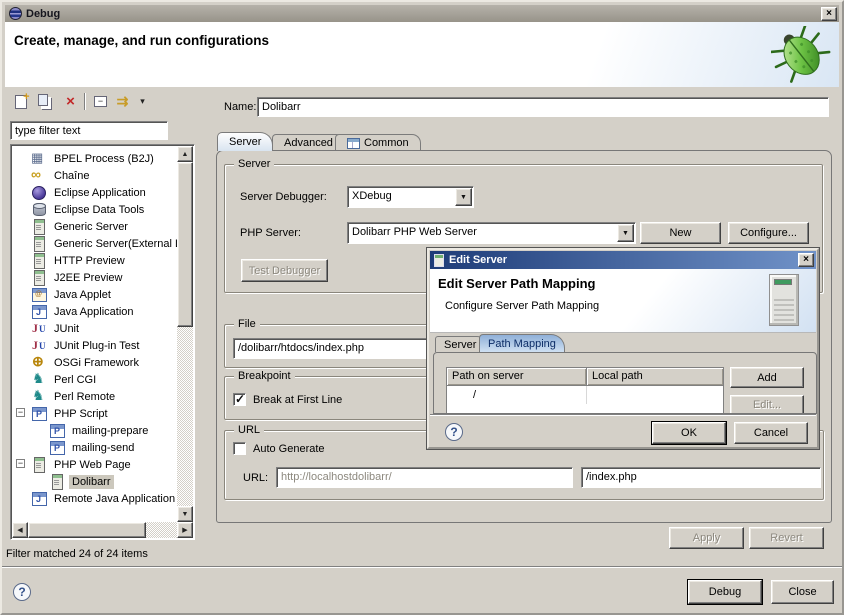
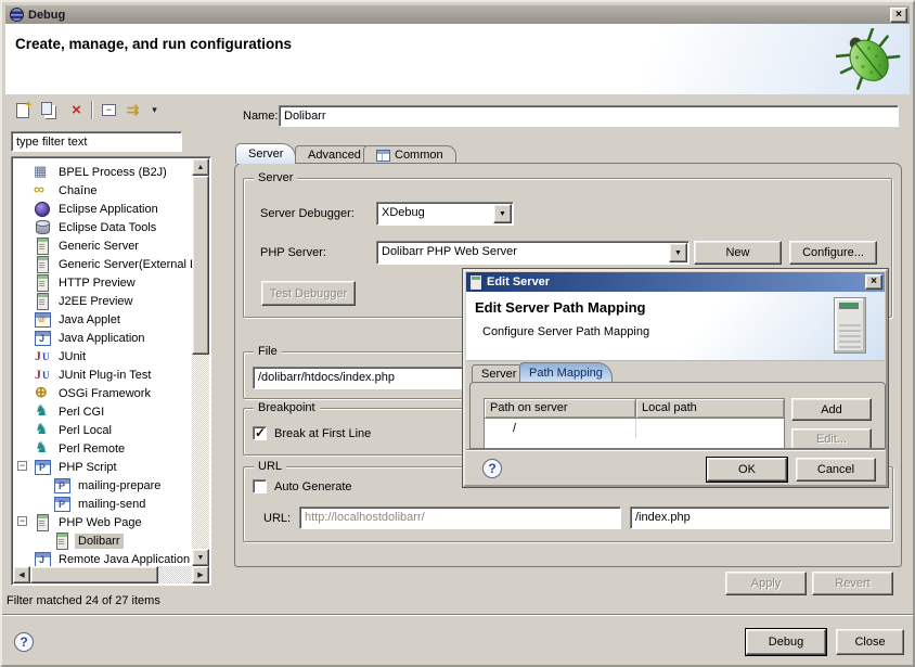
  Debug
  ×
  Create, manage, and run configurations
  +
  ×
  −
  ⇉
  ▾
  type filter text
  BPEL Process (B2J)
  Chaîne
  Eclipse Application
  Eclipse Data Tools
  Generic Server
  Generic Server(External
  HTTP Preview
  J2EE Preview
  Java Applet
  Java Application
  JUnit
  JUnit Plug-in Test
  OSGi Framework
  Perl CGI
+ Perl Local
  Perl Remote
  −
  PHP Script
  mailing-prepare
  mailing-send
  −
  PHP Web Page
  Dolibarr
  Remote Java Application
- Filter matched 24 of 24 items
+ Filter matched 24 of 27 items
  Name:
  Dolibarr
  Server
  Advanced
  Common
  Server
  Server Debugger:
  XDebug
  PHP Server:
  Dolibarr PHP Web Server
  New
  Configure...
  Test Debugger
  File
  /dolibarr/htdocs/index.php
  Breakpoint
  Break at First Line
  URL
  Auto Generate
  URL:
  http://localhostdolibarr/
  /index.php
  Apply
  Revert
  ?
  Debug
  Close
  Edit Server
  ×
  Edit Server Path Mapping
  Configure Server Path Mapping
  Server
  Path Mapping
  Path on server
  Local path
  /
  Add
  Edit...
  ?
  OK
  Cancel
